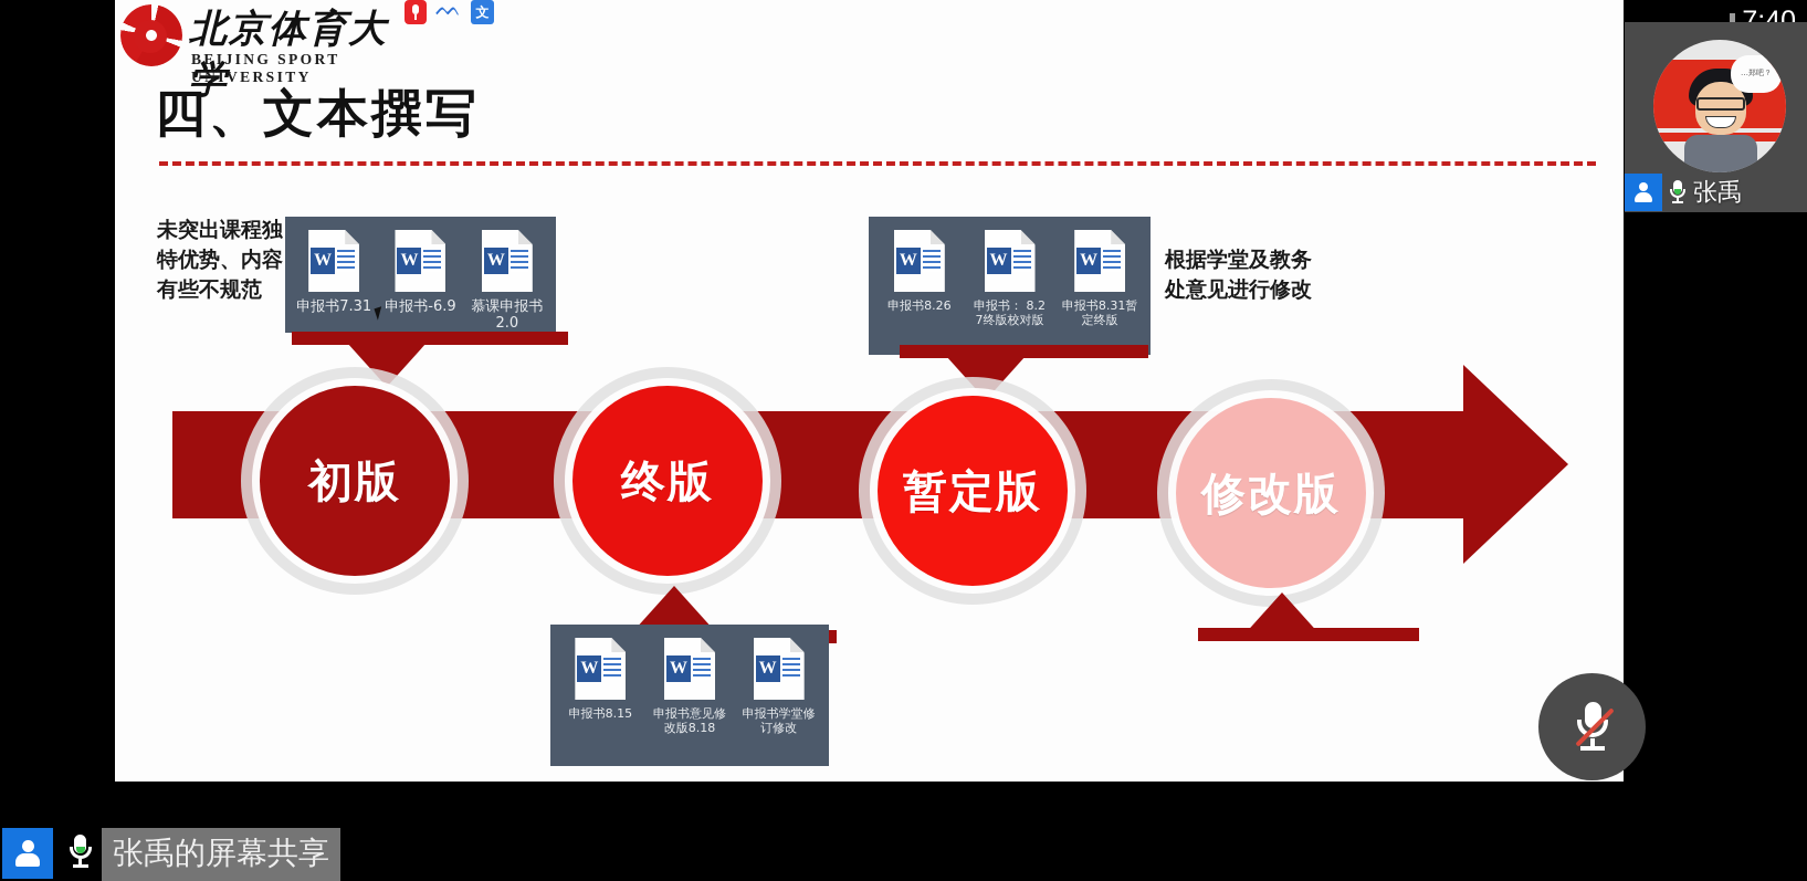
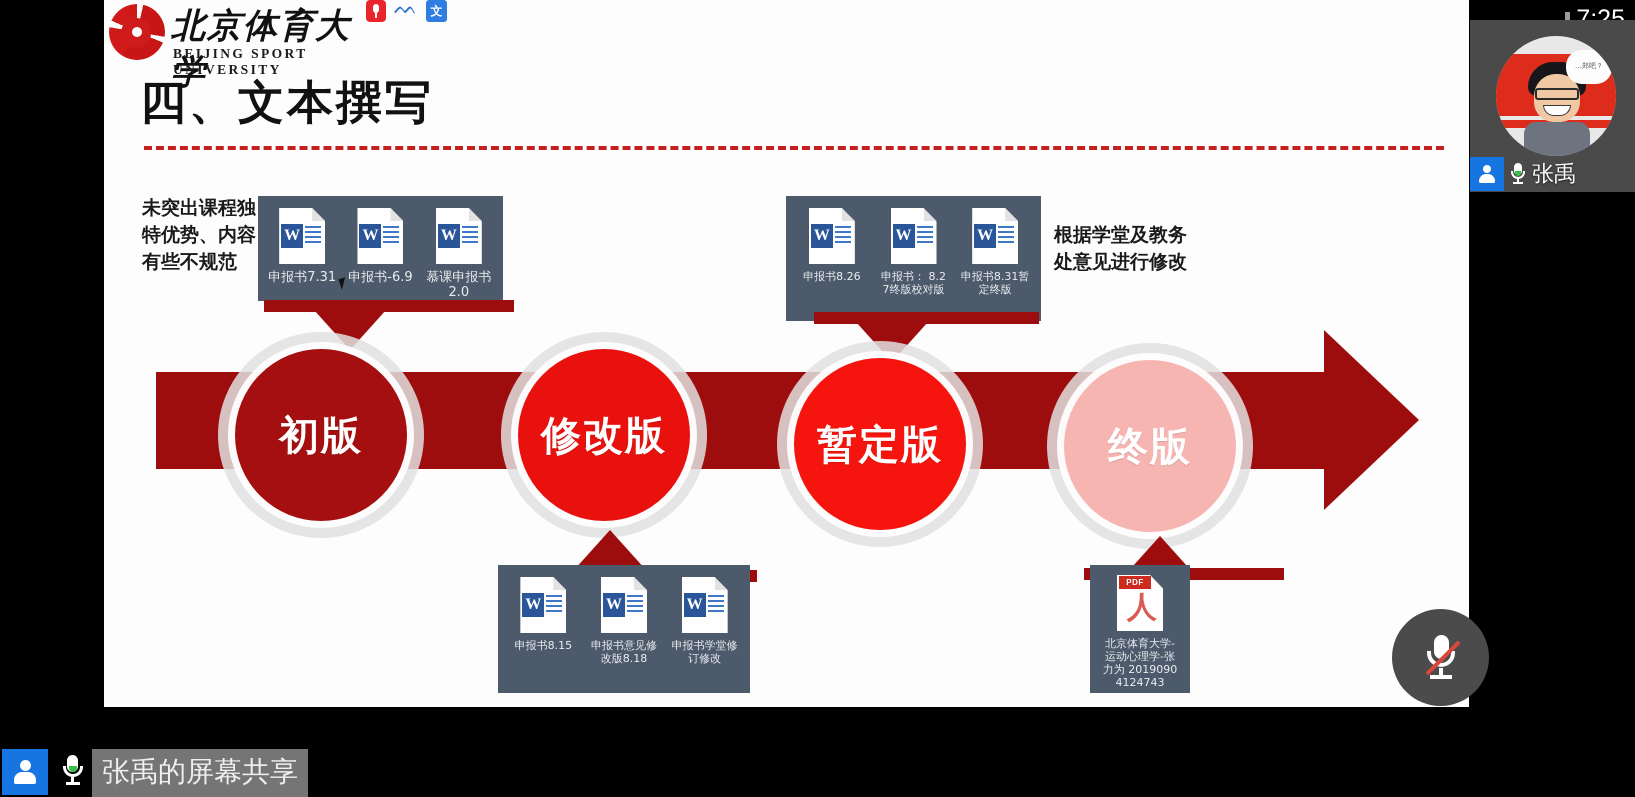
- 7:40
+ 7:25
  北京体育大学
  BEIJING SPORT UNIVERSITY
  文
  四、文本撰写
  未突出课程独特优势、内容有些不规范
  W
  申报书7.31
  W
  申报书-6.9
  W
  慕课申报书2.0
  W
  申报书8.26
  W
  申报书： 8.27终版校对版
  W
  申报书8.31暂定终版
  根据学堂及教务处意见进行修改
  初版
- 终版
+ 修改版
  暂定版
- 修改版
+ 终版
  W
  申报书8.15
  W
  申报书意见修改版8.18
  W
  申报书学堂修订修改
+ PDF
+ 人
+ 北京体育大学-运动心理学-张力为 20190904124743
  …郑吧？
  张禹
  张禹的屏幕共享
